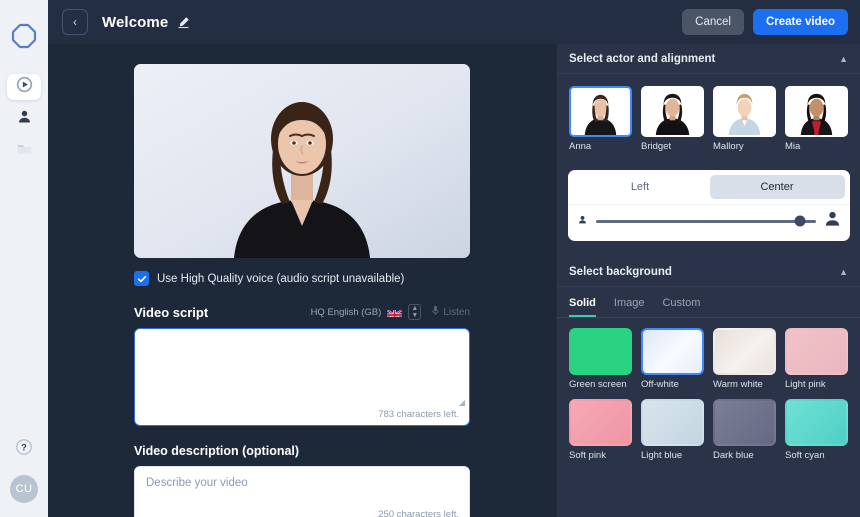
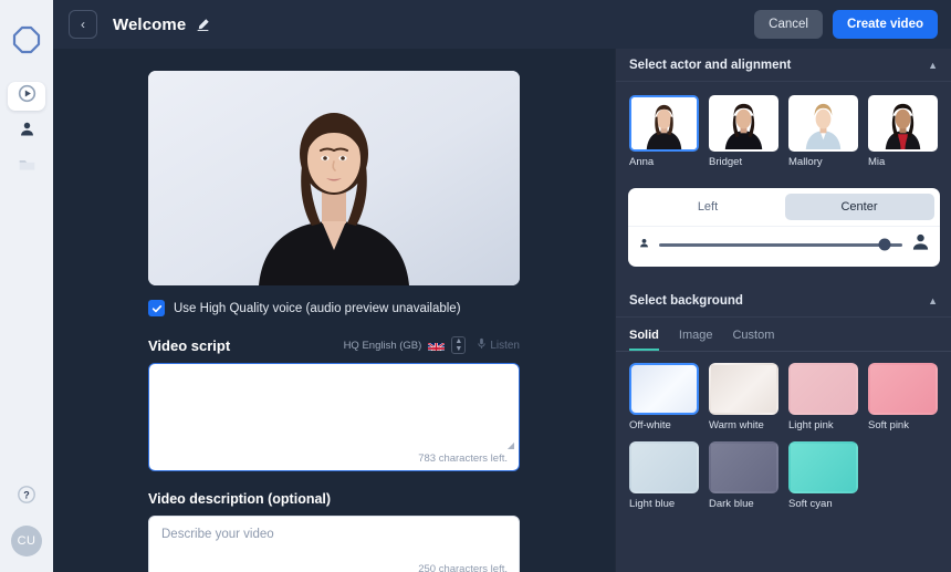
  ?
  CU
  ‹
  Welcome
  Cancel
  Create video
- Use High Quality voice (audio script unavailable)
+ Use High Quality voice (audio preview unavailable)
  Video script
  HQ English (GB)
  Listen
  ◢
  783 characters left.
  Video description (optional)
  Describe your video
  250 characters left.
  Select actor and alignment
  ▲
  Anna
  Bridget
  Mallory
  Mia
  Left
  Center
  Select background
  ▲
  Solid
  Image
  Custom
- Green screen
  Off-white
  Warm white
  Light pink
  Soft pink
  Light blue
  Dark blue
  Soft cyan
